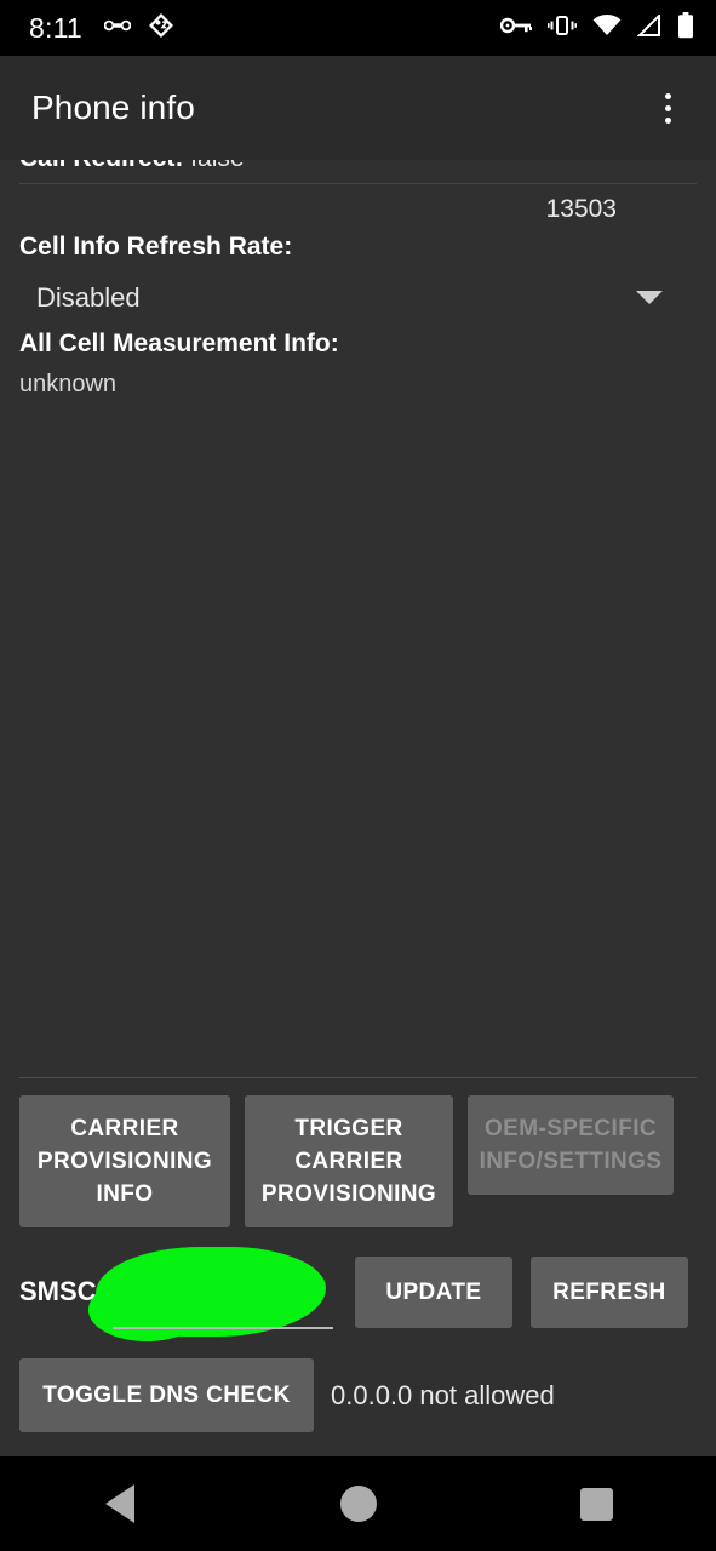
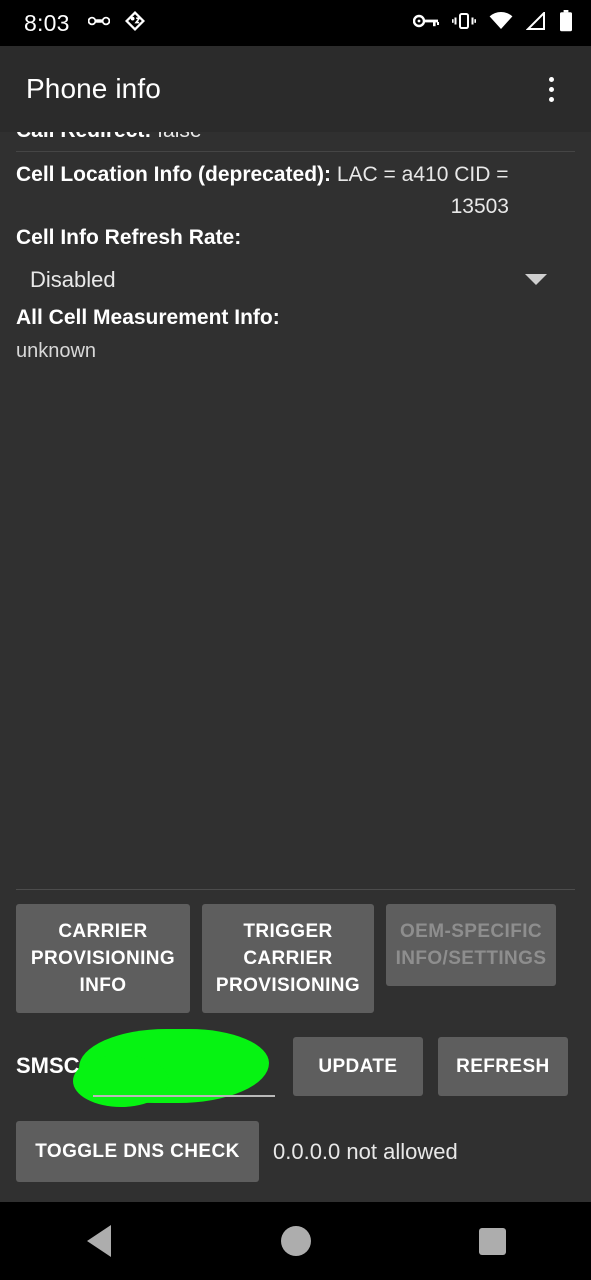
- 8:11
+ 8:03
  Phone info
+ Cell Location Info (deprecated): LAC = a410 CID =
  13503
  Cell Info Refresh Rate:
  Disabled
  All Cell Measurement Info:
  unknown
  CARRIER PROVISIONING INFO
  TRIGGER CARRIER PROVISIONING
  OEM-SPECIFIC INFO/SETTINGS
  SMSC
  UPDATE
  REFRESH
  TOGGLE DNS CHECK
  0.0.0.0 not allowed
